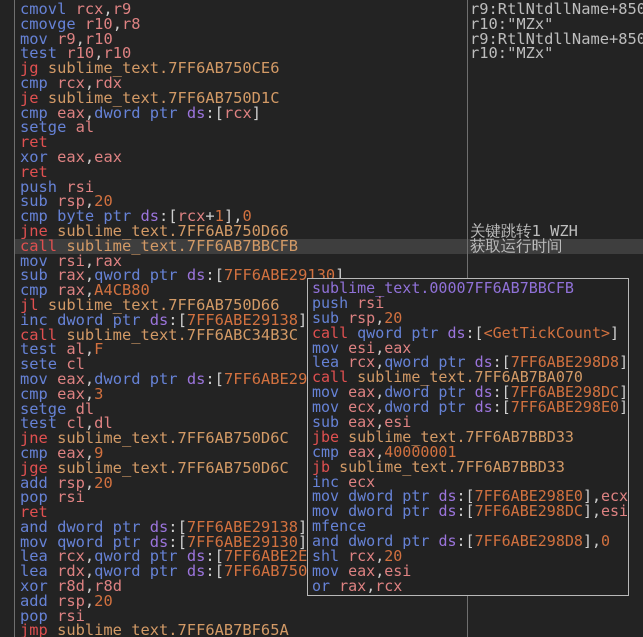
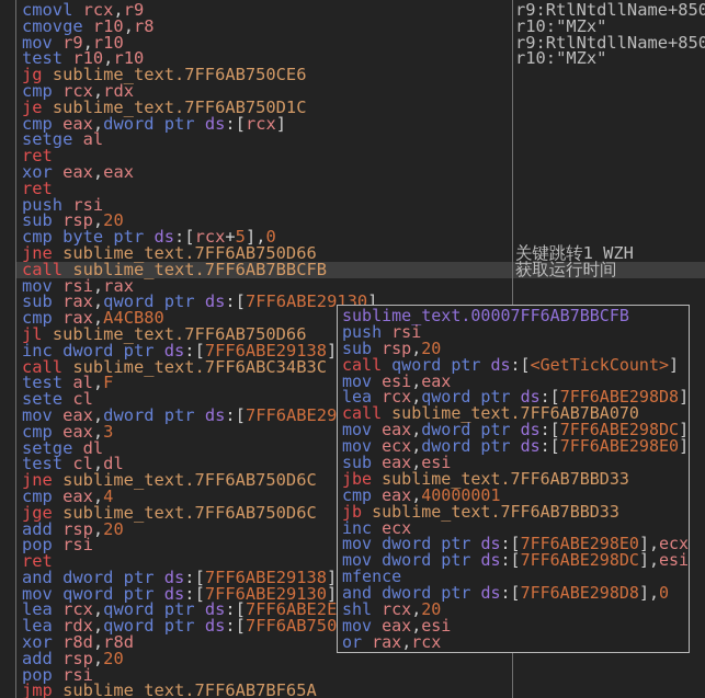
  cmovl rcx,r9
  cmovge r10,r8
  mov r9,r10
  test r10,r10
  jg sublime_text.7FF6AB750CE6
  cmp rcx,rdx
  je sublime_text.7FF6AB750D1C
  cmp eax,dword ptr ds:[rcx]
  setge al
  ret
  xor eax,eax
  ret
  push rsi
  sub rsp,20
- cmp byte ptr ds:[rcx+1],0
+ cmp byte ptr ds:[rcx+5],0
  jne sublime_text.7FF6AB750D66
  call sublime_text.7FF6AB7BBCFB
  mov rsi,rax
  sub rax,qword ptr ds:[7FF6ABE29130]
  cmp rax,A4CB80
  jl sublime_text.7FF6AB750D66
  inc dword ptr ds:[7FF6ABE29138]
  call sublime_text.7FF6ABC34B3C
  test al,F
  sete cl
  mov eax,dword ptr ds:[7FF6ABE29
  cmp eax,3
  setge dl
  test cl,dl
  jne sublime_text.7FF6AB750D6C
- cmp eax,9
+ cmp eax,4
  jge sublime_text.7FF6AB750D6C
  add rsp,20
  pop rsi
  ret
  and dword ptr ds:[7FF6ABE29138]
  mov qword ptr ds:[7FF6ABE29130]
  lea rcx,qword ptr ds:[7FF6ABE2E
  lea rdx,qword ptr ds:[7FF6AB750
  xor r8d,r8d
  add rsp,20
  pop rsi
  jmp sublime_text.7FF6AB7BF65A
  r9:RtlNtdllName+850
  r10:"MZx"
  r9:RtlNtdllName+850
  r10:"MZx"
  关键跳转1 WZH
  获取运行时间
  sublime_text.00007FF6AB7BBCFB
  push rsi
  sub rsp,20
  call qword ptr ds:[<GetTickCount>]
  mov esi,eax
  lea rcx,qword ptr ds:[7FF6ABE298D8]
  call sublime_text.7FF6AB7BA070
  mov eax,dword ptr ds:[7FF6ABE298DC]
  mov ecx,dword ptr ds:[7FF6ABE298E0]
  sub eax,esi
  jbe sublime_text.7FF6AB7BBD33
  cmp eax,40000001
  jb sublime_text.7FF6AB7BBD33
  inc ecx
  mov dword ptr ds:[7FF6ABE298E0],ecx
  mov dword ptr ds:[7FF6ABE298DC],esi
  mfence
  and dword ptr ds:[7FF6ABE298D8],0
  shl rcx,20
  mov eax,esi
  or rax,rcx
